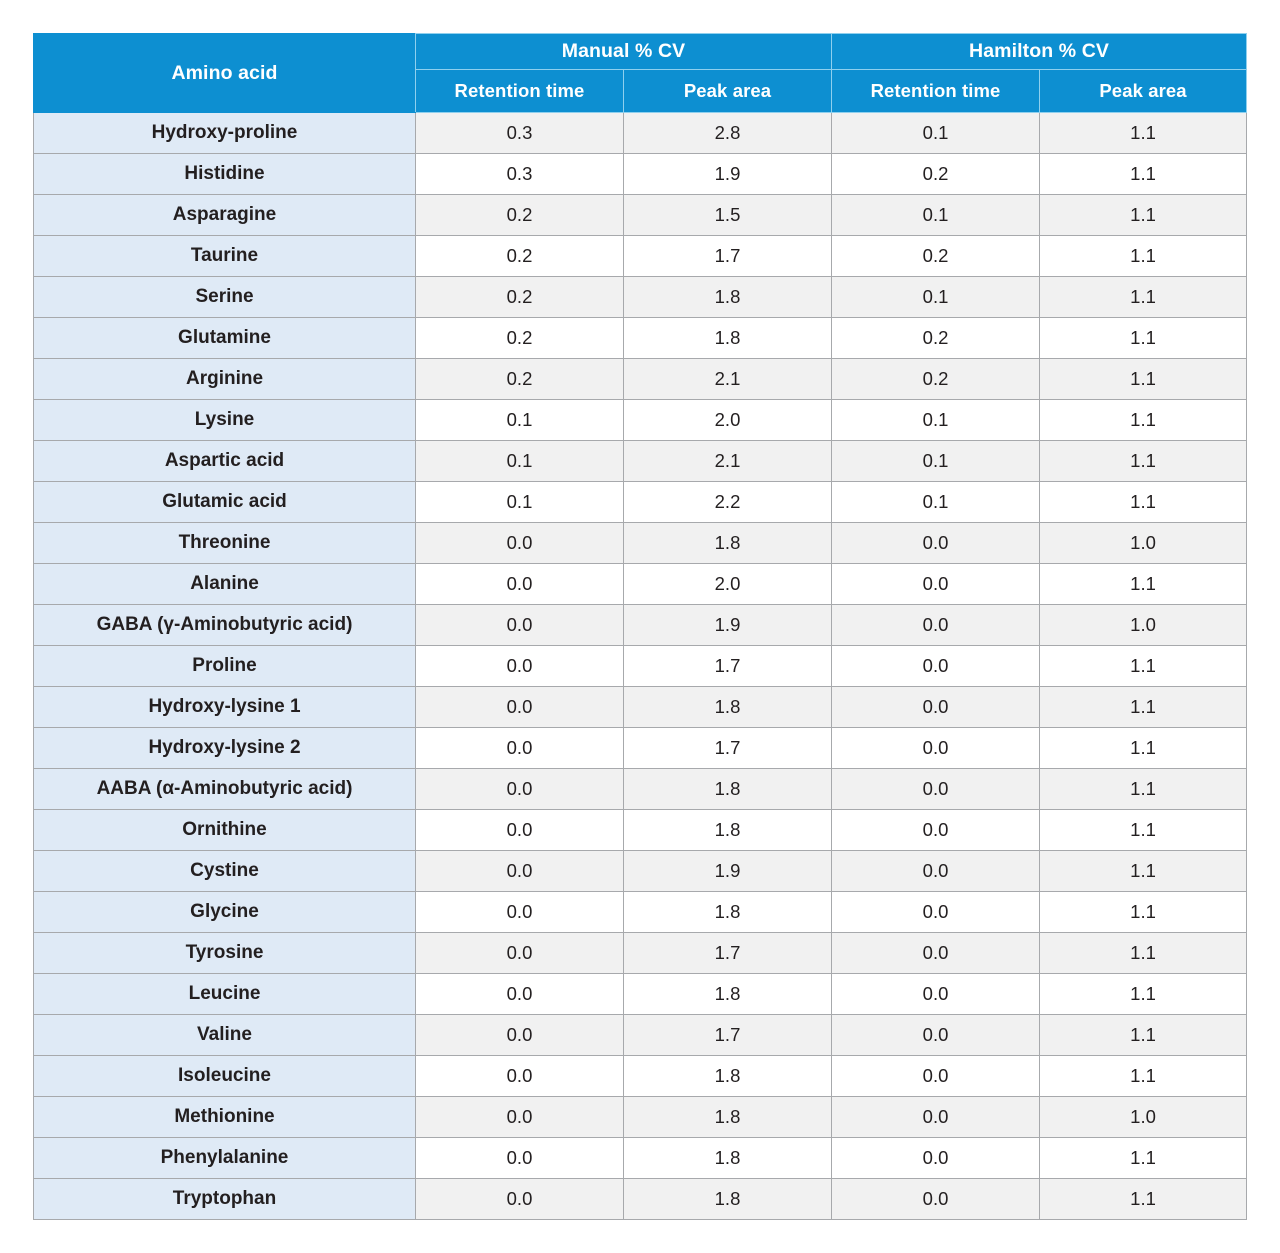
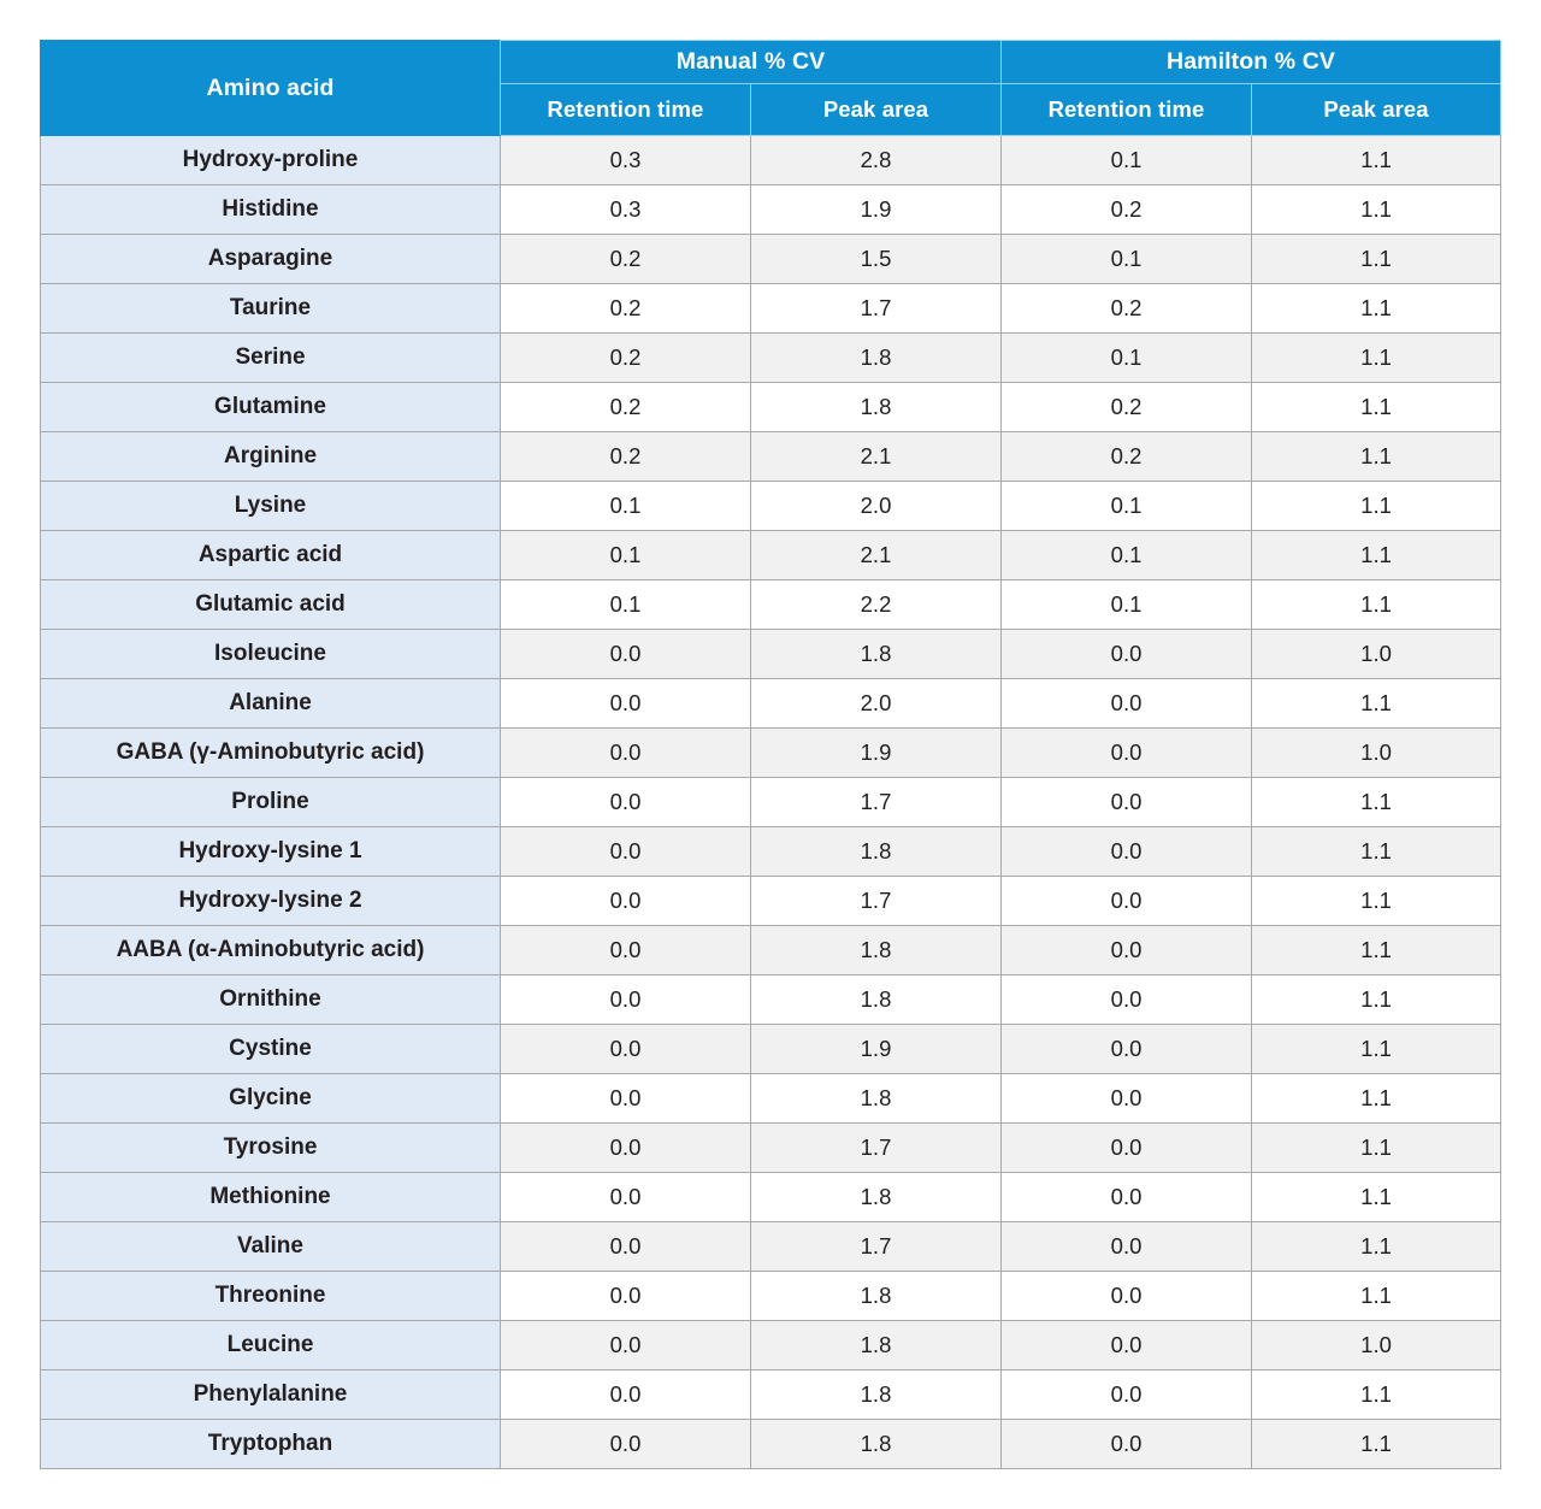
  Amino acid	Manual % CV	Hamilton % CV
  Retention time	Peak area	Retention time	Peak area
  Hydroxy-proline	0.3	2.8	0.1	1.1
  Histidine	0.3	1.9	0.2	1.1
  Asparagine	0.2	1.5	0.1	1.1
  Taurine	0.2	1.7	0.2	1.1
  Serine	0.2	1.8	0.1	1.1
  Glutamine	0.2	1.8	0.2	1.1
  Arginine	0.2	2.1	0.2	1.1
  Lysine	0.1	2.0	0.1	1.1
  Aspartic acid	0.1	2.1	0.1	1.1
  Glutamic acid	0.1	2.2	0.1	1.1
- Threonine	0.0	1.8	0.0	1.0
+ Isoleucine	0.0	1.8	0.0	1.0
  Alanine	0.0	2.0	0.0	1.1
  GABA (γ-Aminobutyric acid)	0.0	1.9	0.0	1.0
  Proline	0.0	1.7	0.0	1.1
  Hydroxy-lysine 1	0.0	1.8	0.0	1.1
  Hydroxy-lysine 2	0.0	1.7	0.0	1.1
  AABA (α-Aminobutyric acid)	0.0	1.8	0.0	1.1
  Ornithine	0.0	1.8	0.0	1.1
  Cystine	0.0	1.9	0.0	1.1
  Glycine	0.0	1.8	0.0	1.1
  Tyrosine	0.0	1.7	0.0	1.1
- Leucine	0.0	1.8	0.0	1.1
+ Methionine	0.0	1.8	0.0	1.1
  Valine	0.0	1.7	0.0	1.1
- Isoleucine	0.0	1.8	0.0	1.1
+ Threonine	0.0	1.8	0.0	1.1
- Methionine	0.0	1.8	0.0	1.0
+ Leucine	0.0	1.8	0.0	1.0
  Phenylalanine	0.0	1.8	0.0	1.1
  Tryptophan	0.0	1.8	0.0	1.1
